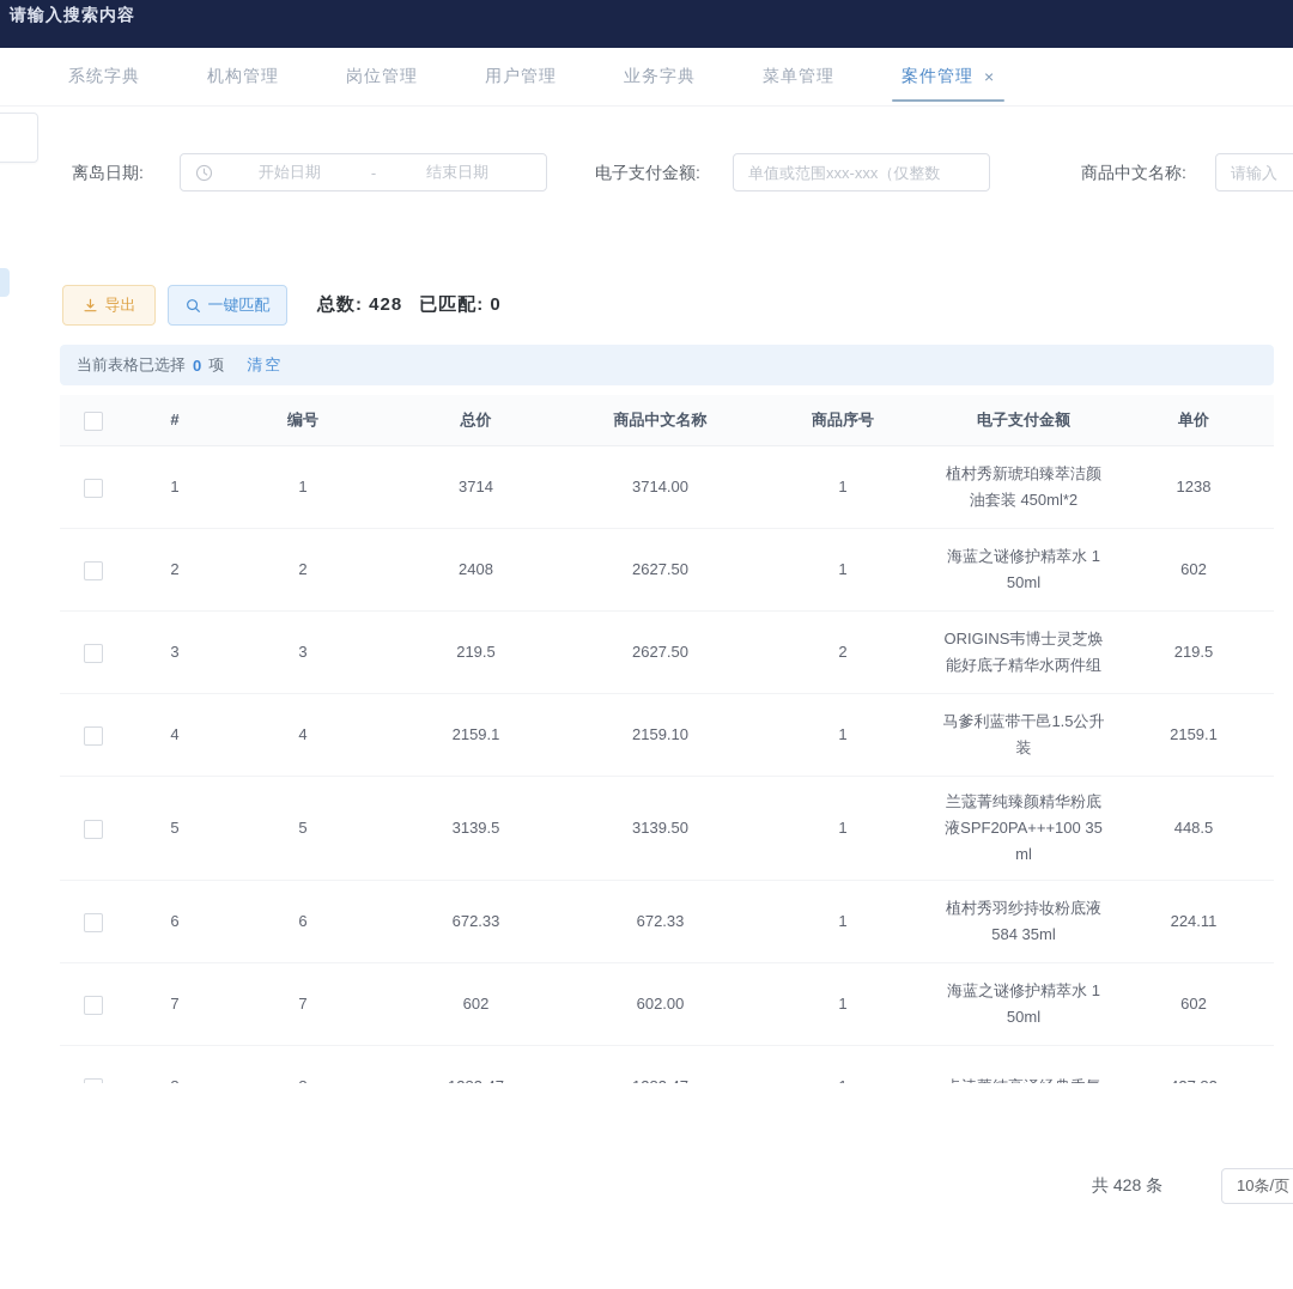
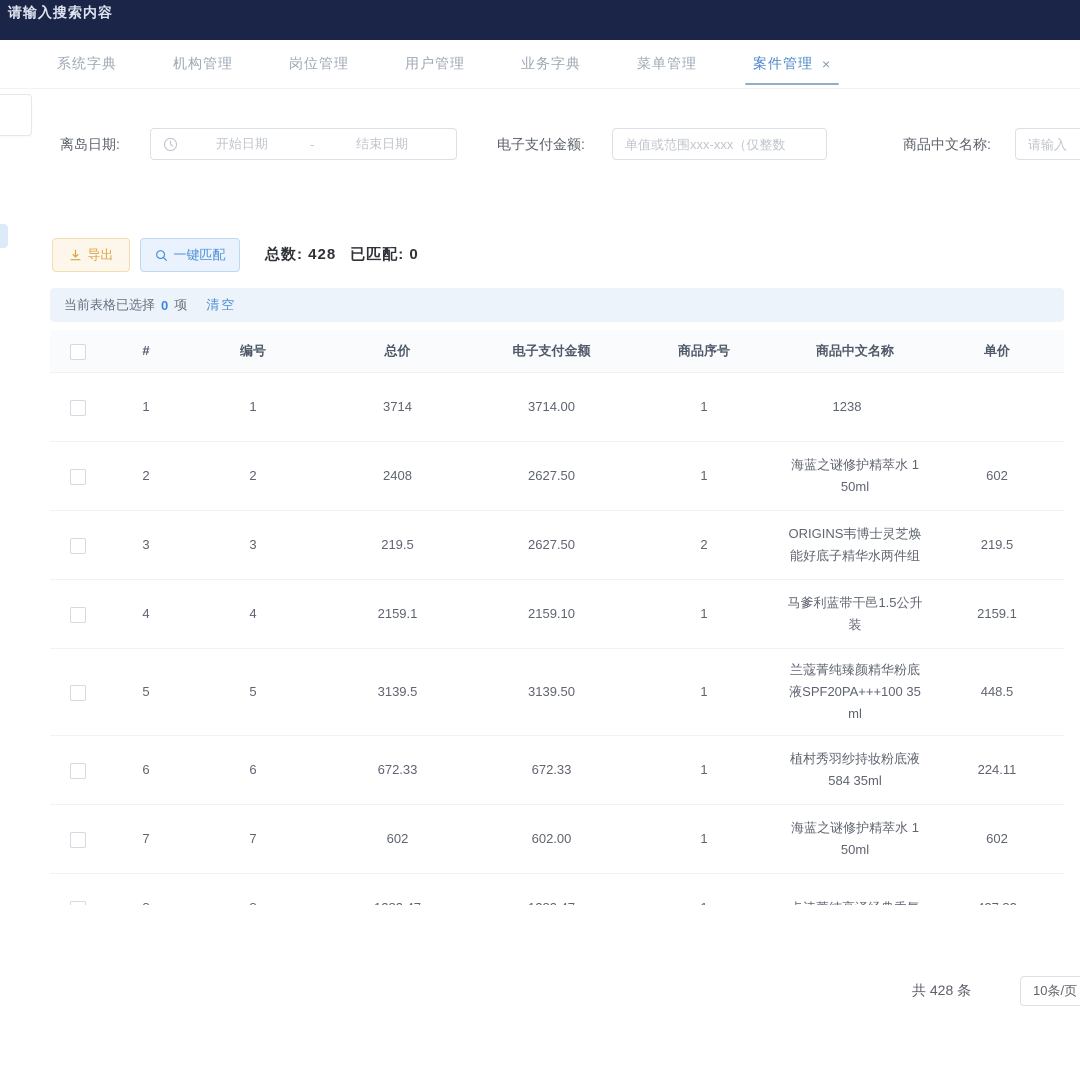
  请输入搜索内容
  系统字典
  机构管理
  岗位管理
  用户管理
  业务字典
  菜单管理
  案件管理
  ×
  离岛日期:
  开始日期
  -
  结束日期
  电子支付金额:
  单值或范围xxx-xxx（仅整数
  商品中文名称:
  请输入
  导出
  一键匹配
  总数: 428 已匹配: 0
  当前表格已选择
  0
  项
  清空
  #
  编号
  总价
- 商品中文名称
+ 电子支付金额
  商品序号
- 电子支付金额
+ 商品中文名称
  单价
  1
  1
  3714
  3714.00
  1
- 植村秀新琥珀臻萃洁颜油套装 450ml*2
  1238
  2
  2
  2408
  2627.50
  1
  海蓝之谜修护精萃水 1 50ml
  602
  3
  3
  219.5
  2627.50
  2
  ORIGINS韦博士灵芝焕能好底子精华水两件组
  219.5
  4
  4
  2159.1
  2159.10
  1
  马爹利蓝带干邑1.5公升装
  2159.1
  5
  5
  3139.5
  3139.50
  1
  兰蔻菁纯臻颜精华粉底液SPF20PA+++100 35 ml
  448.5
  6
  6
  672.33
  672.33
  1
  植村秀羽纱持妆粉底液 584 35ml
  224.11
  7
  7
  602
  602.00
  1
  海蓝之谜修护精萃水 1 50ml
  602
  共 428 条
  10条/页
